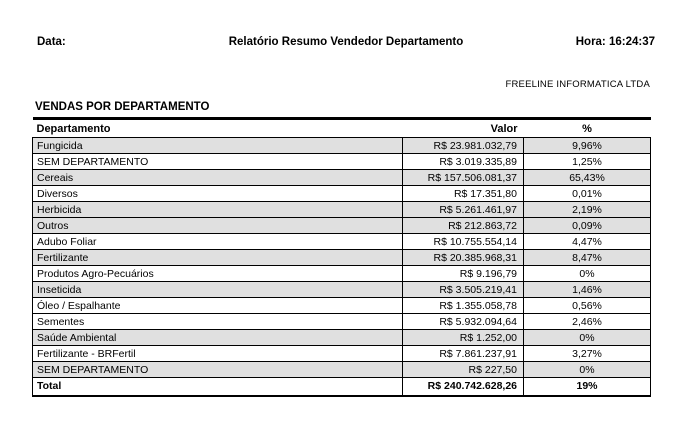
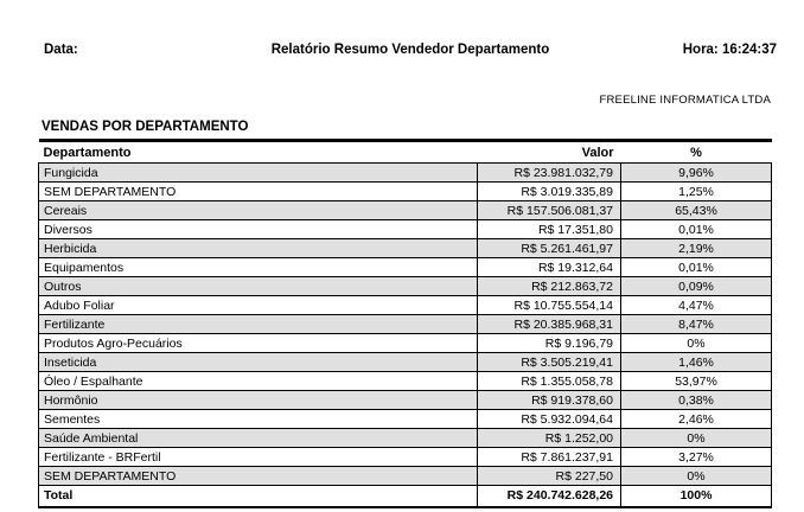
  Data:
  Relatório Resumo Vendedor Departamento
  Hora: 16:24:37
  FREELINE INFORMATICA LTDA
  VENDAS POR DEPARTAMENTO
  Departamento	Valor	%
  Fungicida	R$ 23.981.032,79	9,96%
  SEM DEPARTAMENTO	R$ 3.019.335,89	1,25%
  Cereais	R$ 157.506.081,37	65,43%
  Diversos	R$ 17.351,80	0,01%
  Herbicida	R$ 5.261.461,97	2,19%
+ Equipamentos	R$ 19.312,64	0,01%
  Outros	R$ 212.863,72	0,09%
  Adubo Foliar	R$ 10.755.554,14	4,47%
  Fertilizante	R$ 20.385.968,31	8,47%
  Produtos Agro-Pecuários	R$ 9.196,79	0%
  Inseticida	R$ 3.505.219,41	1,46%
- Óleo / Espalhante	R$ 1.355.058,78	0,56%
+ Óleo / Espalhante	R$ 1.355.058,78	53,97%
+ Hormônio	R$ 919.378,60	0,38%
  Sementes	R$ 5.932.094,64	2,46%
  Saúde Ambiental	R$ 1.252,00	0%
  Fertilizante - BRFertil	R$ 7.861.237,91	3,27%
  SEM DEPARTAMENTO	R$ 227,50	0%
- Total	R$ 240.742.628,26	19%
+ Total	R$ 240.742.628,26	100%
